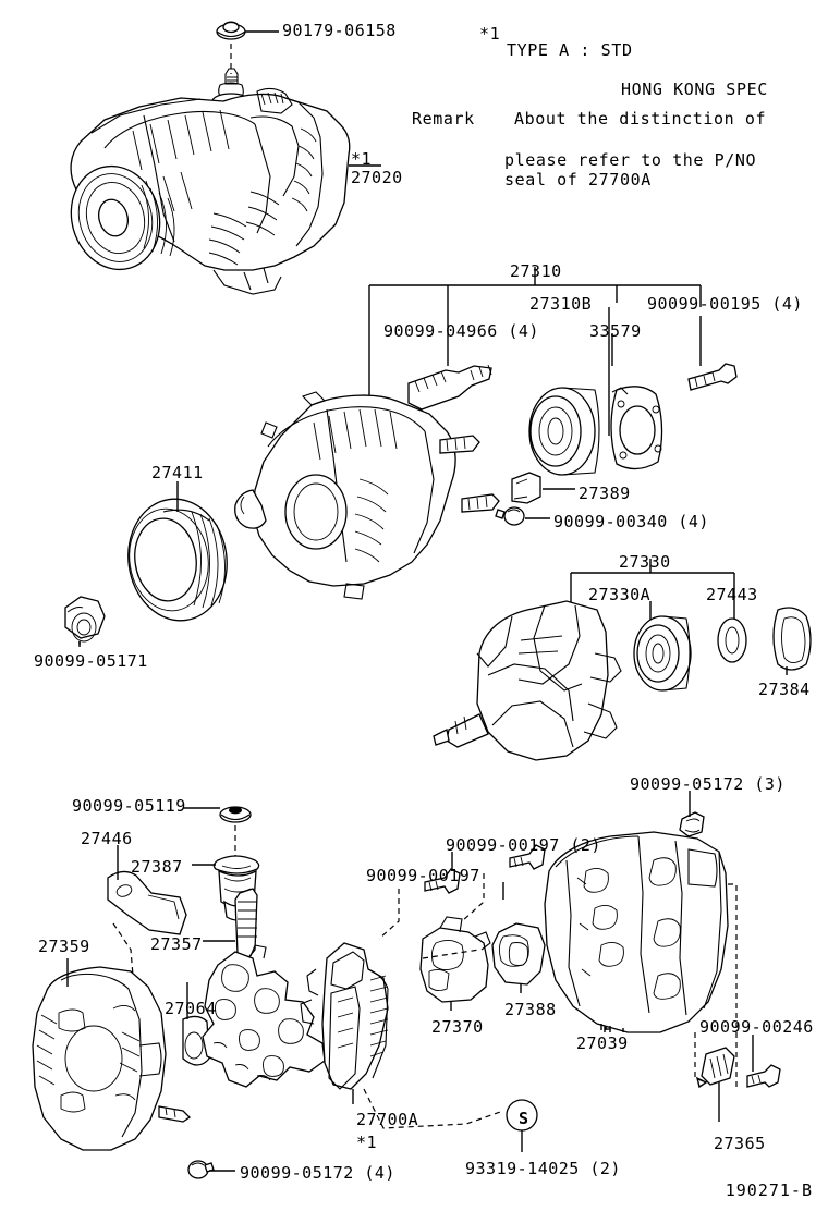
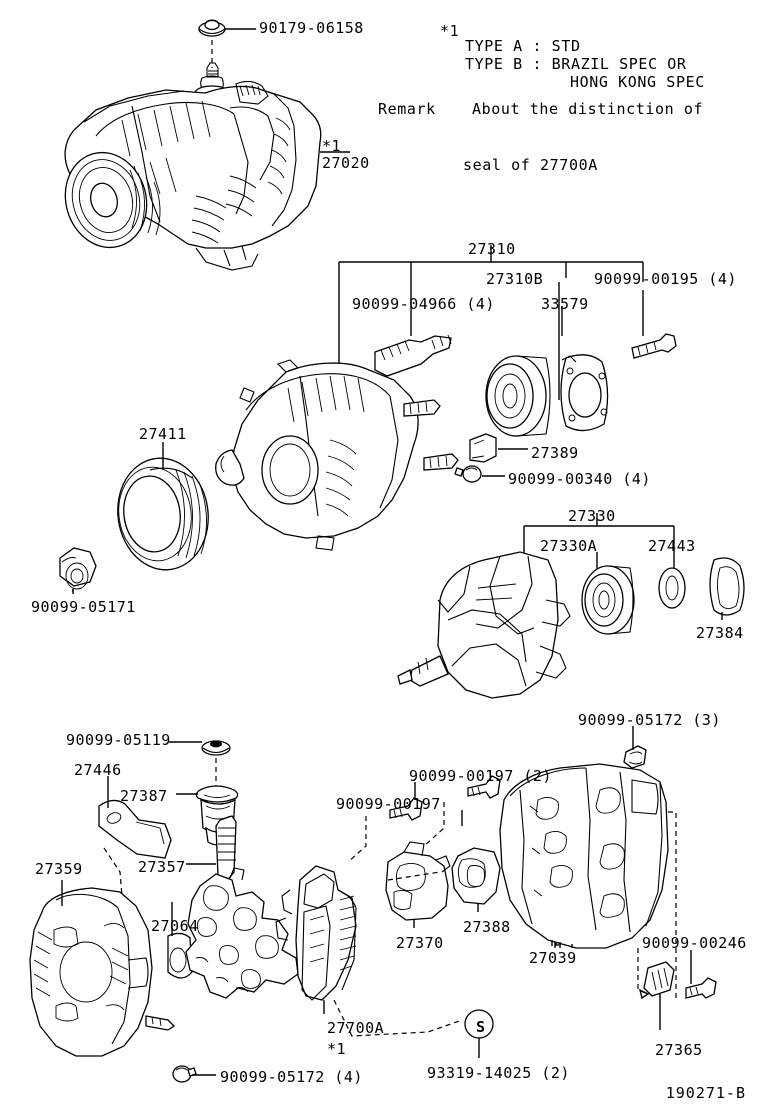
  *1
  TYPE A : STD
+ TYPE B : BRAZIL SPEC OR
  HONG KONG SPEC
  Remark
  About the distinction of
- please refer to the P/NO
  seal of 27700A
  90179-06158
  *1
  27020
  27310
  27310B
  90099-00195 (4)
  90099-04966 (4)
  33579
  27389
  90099-00340 (4)
  27411
  90099-05171
  27330
  27330A
  27443
  27384
  90099-05119
  27446
  27387
  27357
  27064
  27359
  90099-05172 (4)
  90099-00197 (2)
  90099-00197
  27370
  27388
  27039
  27700A
  *1
  93319-14025 (2)
  90099-05172 (3)
  90099-00246
  27365
  S
  190271-B
